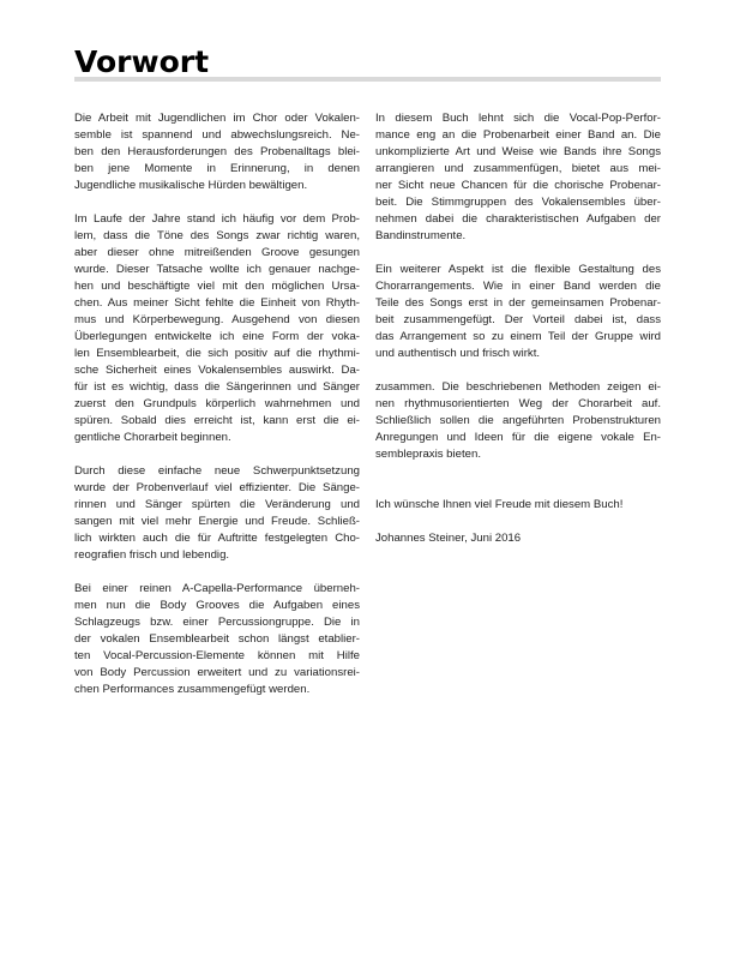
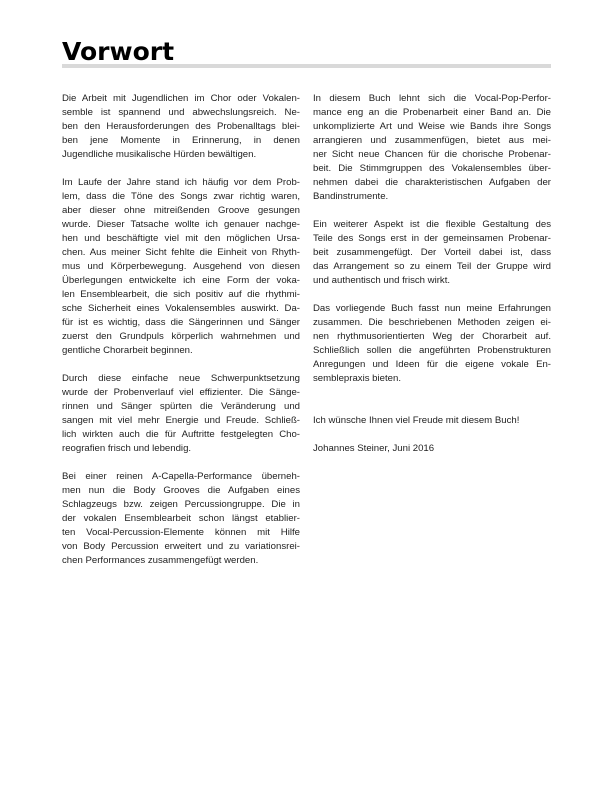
  Vorwort
  Die Arbeit mit Jugendlichen im Chor oder Vokalen-
  semble ist spannend und abwechslungsreich. Ne-
  ben den Herausforderungen des Probenalltags blei-
  ben jene Momente in Erinnerung, in denen
  Jugendliche musikalische Hürden bewältigen.
  Im Laufe der Jahre stand ich häufig vor dem Prob-
  lem, dass die Töne des Songs zwar richtig waren,
  aber dieser ohne mitreißenden Groove gesungen
  wurde. Dieser Tatsache wollte ich genauer nachge-
  hen und beschäftigte viel mit den möglichen Ursa-
  chen. Aus meiner Sicht fehlte die Einheit von Rhyth-
  mus und Körperbewegung. Ausgehend von diesen
  Überlegungen entwickelte ich eine Form der voka-
  len Ensemblearbeit, die sich positiv auf die rhythmi-
  sche Sicherheit eines Vokalensembles auswirkt. Da-
  für ist es wichtig, dass die Sängerinnen und Sänger
  zuerst den Grundpuls körperlich wahrnehmen und
- spüren. Sobald dies erreicht ist, kann erst die ei-
  gentliche Chorarbeit beginnen.
  Durch diese einfache neue Schwerpunktsetzung
  wurde der Probenverlauf viel effizienter. Die Sänge-
  rinnen und Sänger spürten die Veränderung und
  sangen mit viel mehr Energie und Freude. Schließ-
  lich wirkten auch die für Auftritte festgelegten Cho-
  reografien frisch und lebendig.
  Bei einer reinen A-Capella-Performance überneh-
  men nun die Body Grooves die Aufgaben eines
- Schlagzeugs bzw. einer Percussiongruppe. Die in
+ Schlagzeugs bzw. zeigen Percussiongruppe. Die in
  der vokalen Ensemblearbeit schon längst etablier-
  ten Vocal-Percussion-Elemente können mit Hilfe
  von Body Percussion erweitert und zu variationsrei-
  chen Performances zusammengefügt werden.
  In diesem Buch lehnt sich die Vocal-Pop-Perfor-
  mance eng an die Probenarbeit einer Band an. Die
  unkomplizierte Art und Weise wie Bands ihre Songs
  arrangieren und zusammenfügen, bietet aus mei-
  ner Sicht neue Chancen für die chorische Probenar-
  beit. Die Stimmgruppen des Vokalensembles über-
  nehmen dabei die charakteristischen Aufgaben der
  Bandinstrumente.
  Ein weiterer Aspekt ist die flexible Gestaltung des
- Chorarrangements. Wie in einer Band werden die
  Teile des Songs erst in der gemeinsamen Probenar-
  beit zusammengefügt. Der Vorteil dabei ist, dass
  das Arrangement so zu einem Teil der Gruppe wird
  und authentisch und frisch wirkt.
+ Das vorliegende Buch fasst nun meine Erfahrungen
  zusammen. Die beschriebenen Methoden zeigen ei-
  nen rhythmusorientierten Weg der Chorarbeit auf.
  Schließlich sollen die angeführten Probenstrukturen
  Anregungen und Ideen für die eigene vokale En-
  semblepraxis bieten.
  Ich wünsche Ihnen viel Freude mit diesem Buch!
  Johannes Steiner, Juni 2016
